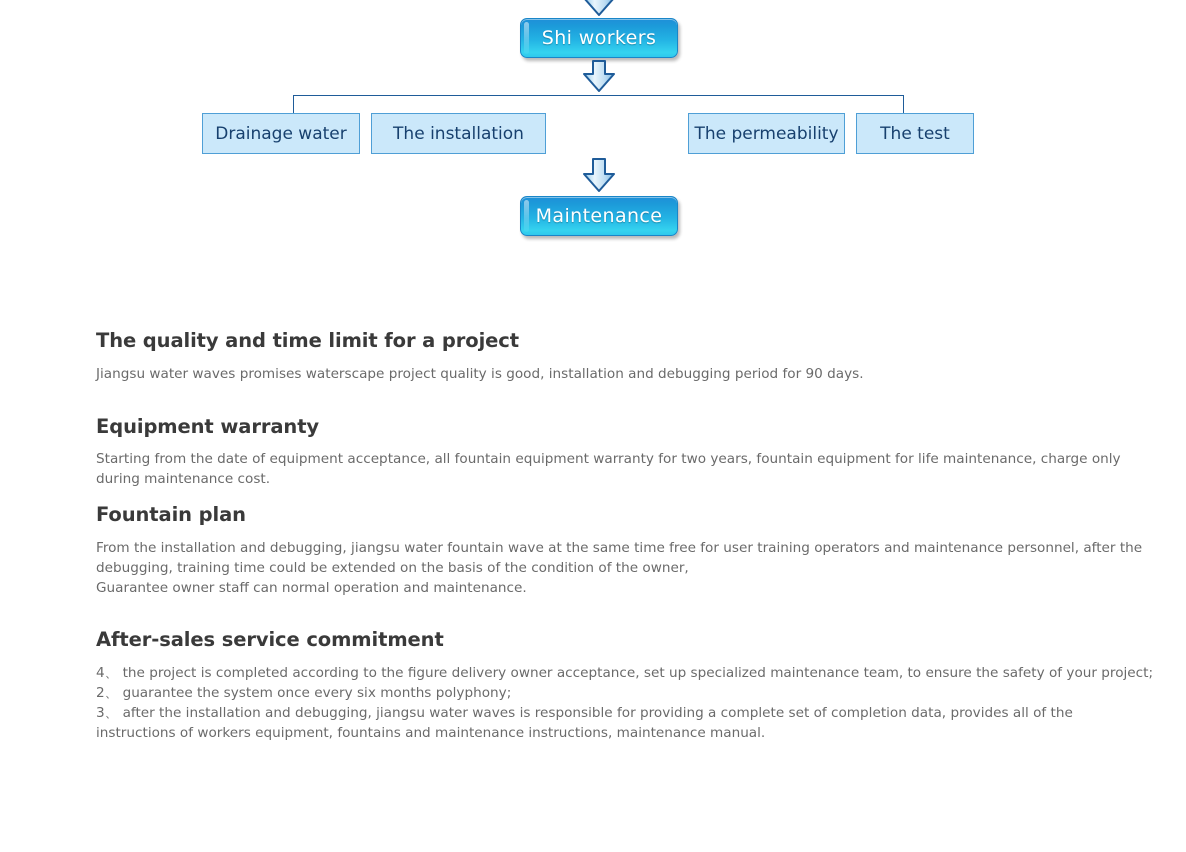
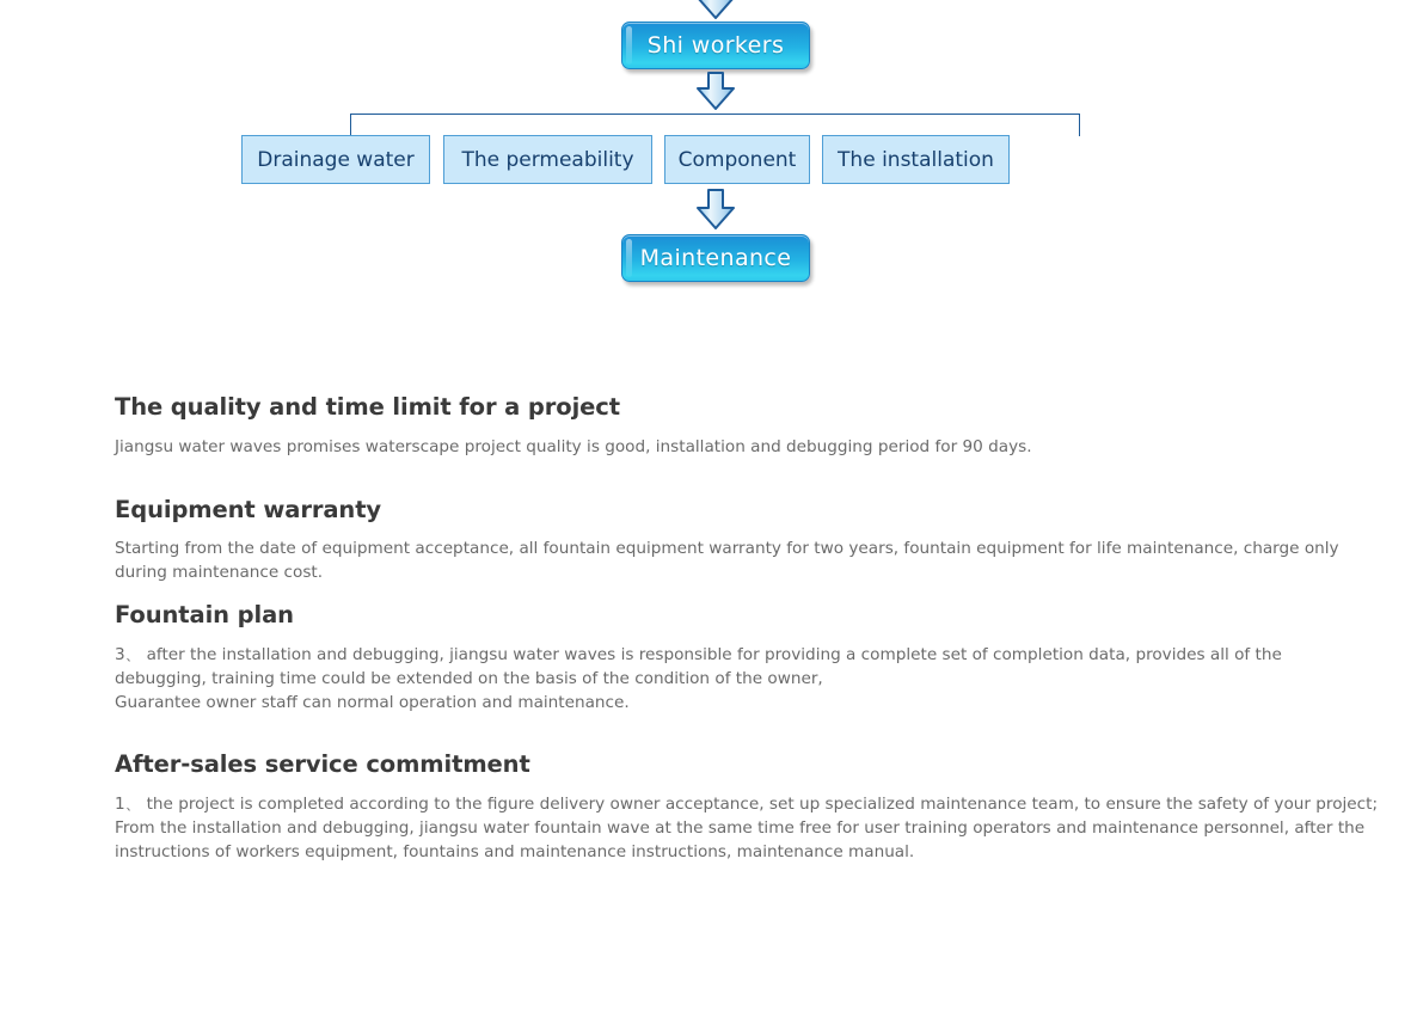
  Shi workers
  Drainage water
- The installation
+ The permeability
+ Component
- The permeability
+ The installation
- The test
  Maintenance
  The quality and time limit for a project
  Jiangsu water waves promises waterscape project quality is good, installation and debugging period for 90 days.
  Equipment warranty
  Starting from the date of equipment acceptance, all fountain equipment warranty for two years, fountain equipment for life maintenance, charge only
  during maintenance cost.
  Fountain plan
- From the installation and debugging, jiangsu water fountain wave at the same time free for user training operators and maintenance personnel, after the
+ 3、 after the installation and debugging, jiangsu water waves is responsible for providing a complete set of completion data, provides all of the
  debugging, training time could be extended on the basis of the condition of the owner,
  Guarantee owner staff can normal operation and maintenance.
  After-sales service commitment
- 4、 the project is completed according to the figure delivery owner acceptance, set up specialized maintenance team, to ensure the safety of your project;
+ 1、 the project is completed according to the figure delivery owner acceptance, set up specialized maintenance team, to ensure the safety of your project;
- 2、 guarantee the system once every six months polyphony;
- 3、 after the installation and debugging, jiangsu water waves is responsible for providing a complete set of completion data, provides all of the
+ From the installation and debugging, jiangsu water fountain wave at the same time free for user training operators and maintenance personnel, after the
  instructions of workers equipment, fountains and maintenance instructions, maintenance manual.
